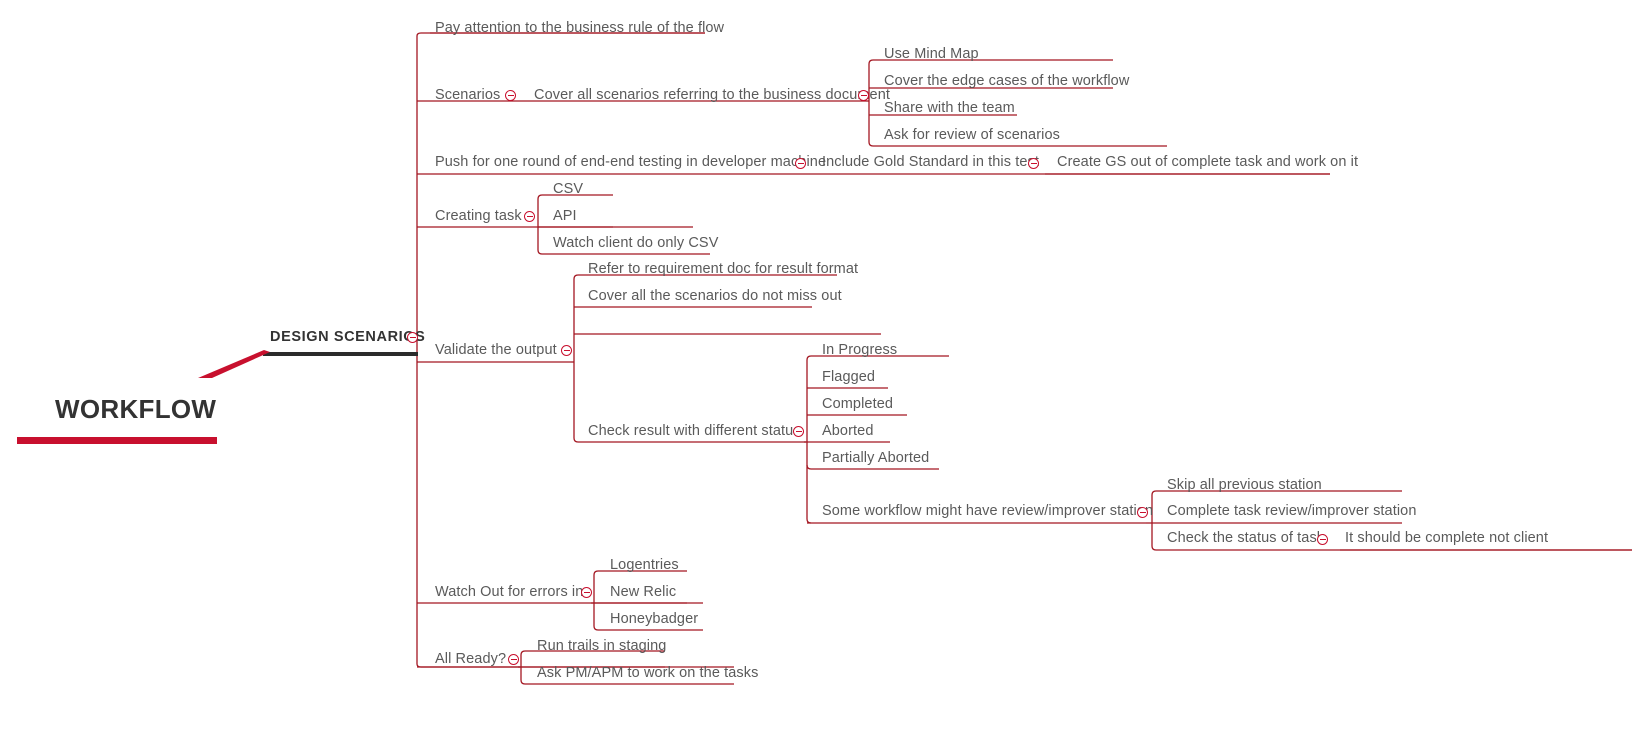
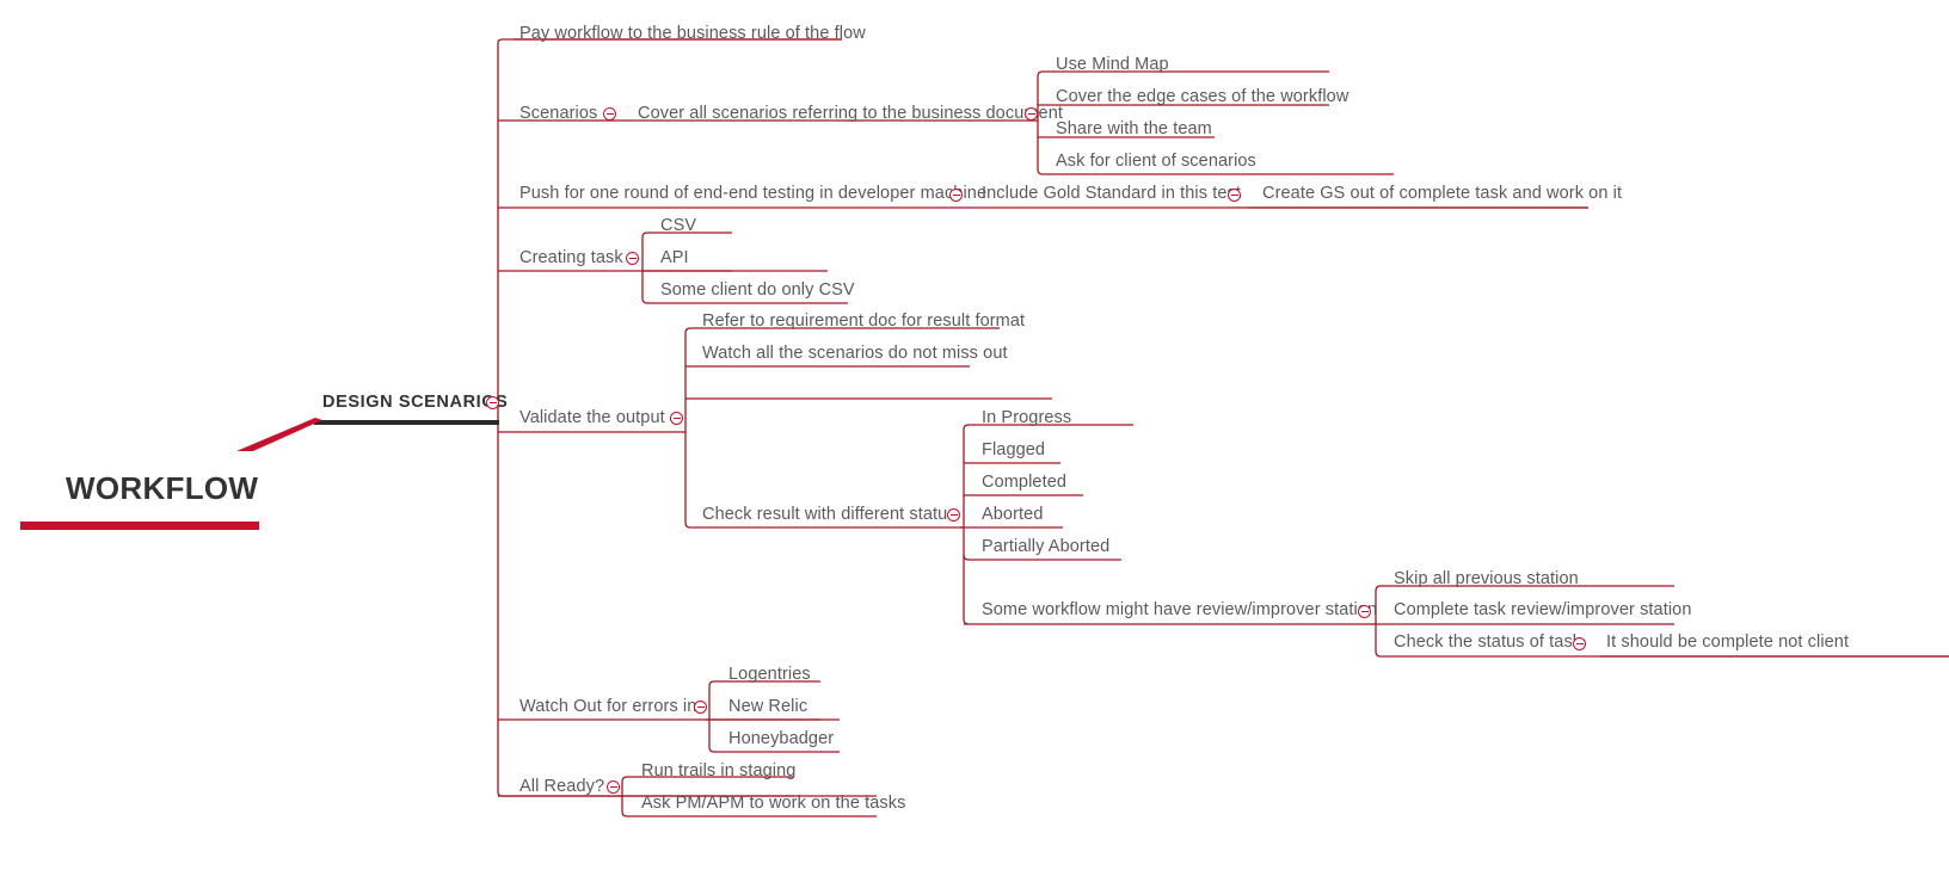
  WORKFLOW
  DESIGN SCENARIS
- Pay attention to the business rule of the flow
+ Pay workflow to the business rule of the flow
  Scenarios
  Cover all scenarios referring to the business docuent
  Use Mind Map
  Cover the edge cases of the workflow
  Share with the team
- Ask for review of scenarios
+ Ask for client of scenarios
  Push for one round of end-end testing in developer maine
  Include Gold Standard in this te
  Create GS out of complete task and work on it
  Creating task
  CSV
  API
- Watch client do only CSV
+ Some client do only CSV
  Validate the output
  Refer to requirement doc for result format
- Cover all the scenarios do not miss out
+ Watch all the scenarios do not miss out
  Check result with different statu
  In Progress
  Flagged
  Completed
  Aborted
  Partially Aborted
  Some workflow might have review/improver statin
  Skip all previous station
  Complete task review/improver station
  Check the status of tas
  It should be complete not client
  Watch Out for errors in
  Logentries
  New Relic
  Honeybadger
  All Ready?
  Run trails in staging
  Ask PM/APM to work on the tasks
